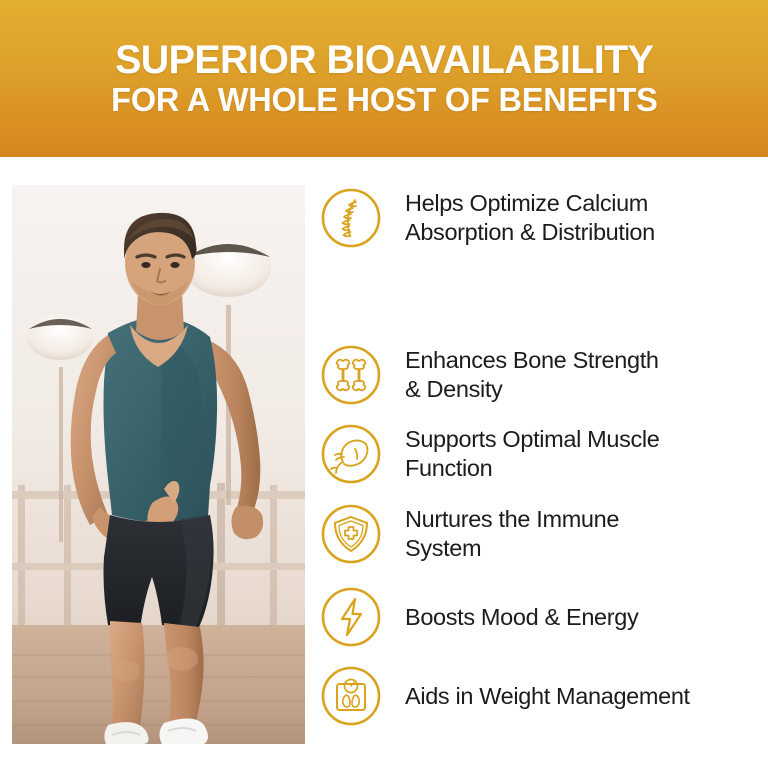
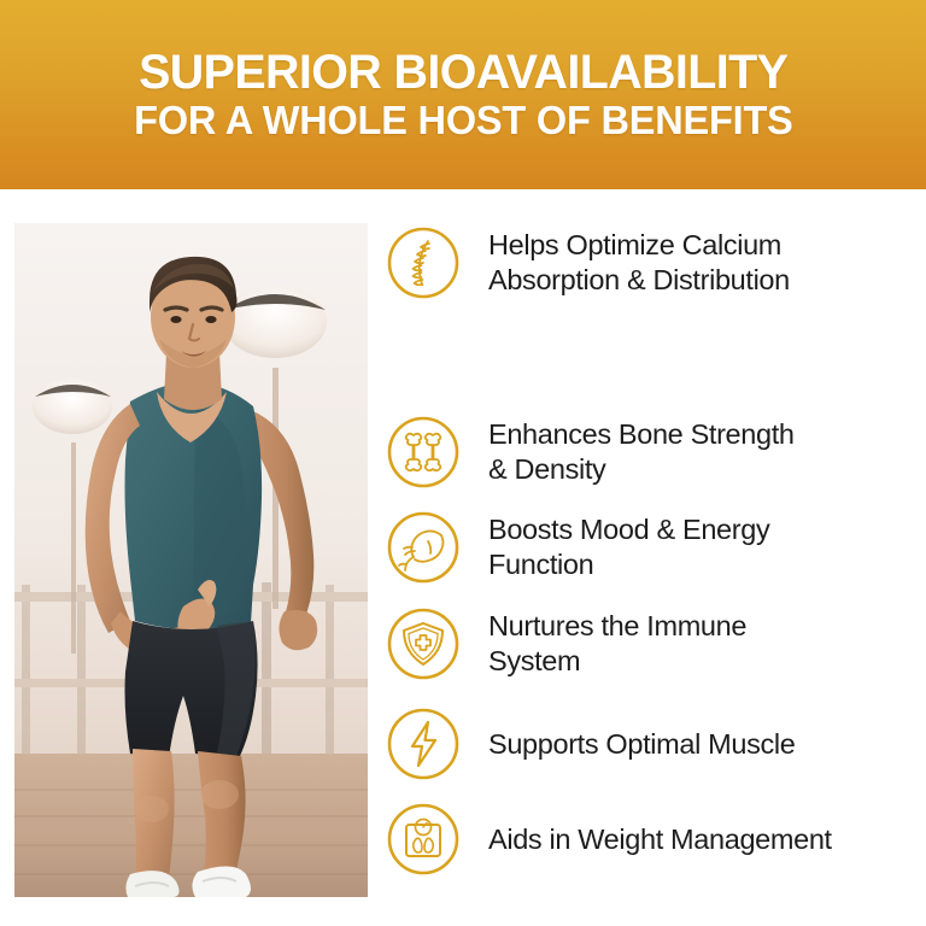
  SUPERIOR BIOAVAILABILITY
  FOR A WHOLE HOST OF BENEFITS
  Helps Optimize Calcium
  Absorption & Distribution
  Enhances Bone Strength
  & Density
- Supports Optimal Muscle
+ Boosts Mood & Energy
  Function
  Nurtures the Immune
  System
- Boosts Mood & Energy
+ Supports Optimal Muscle
  Aids in Weight Management
